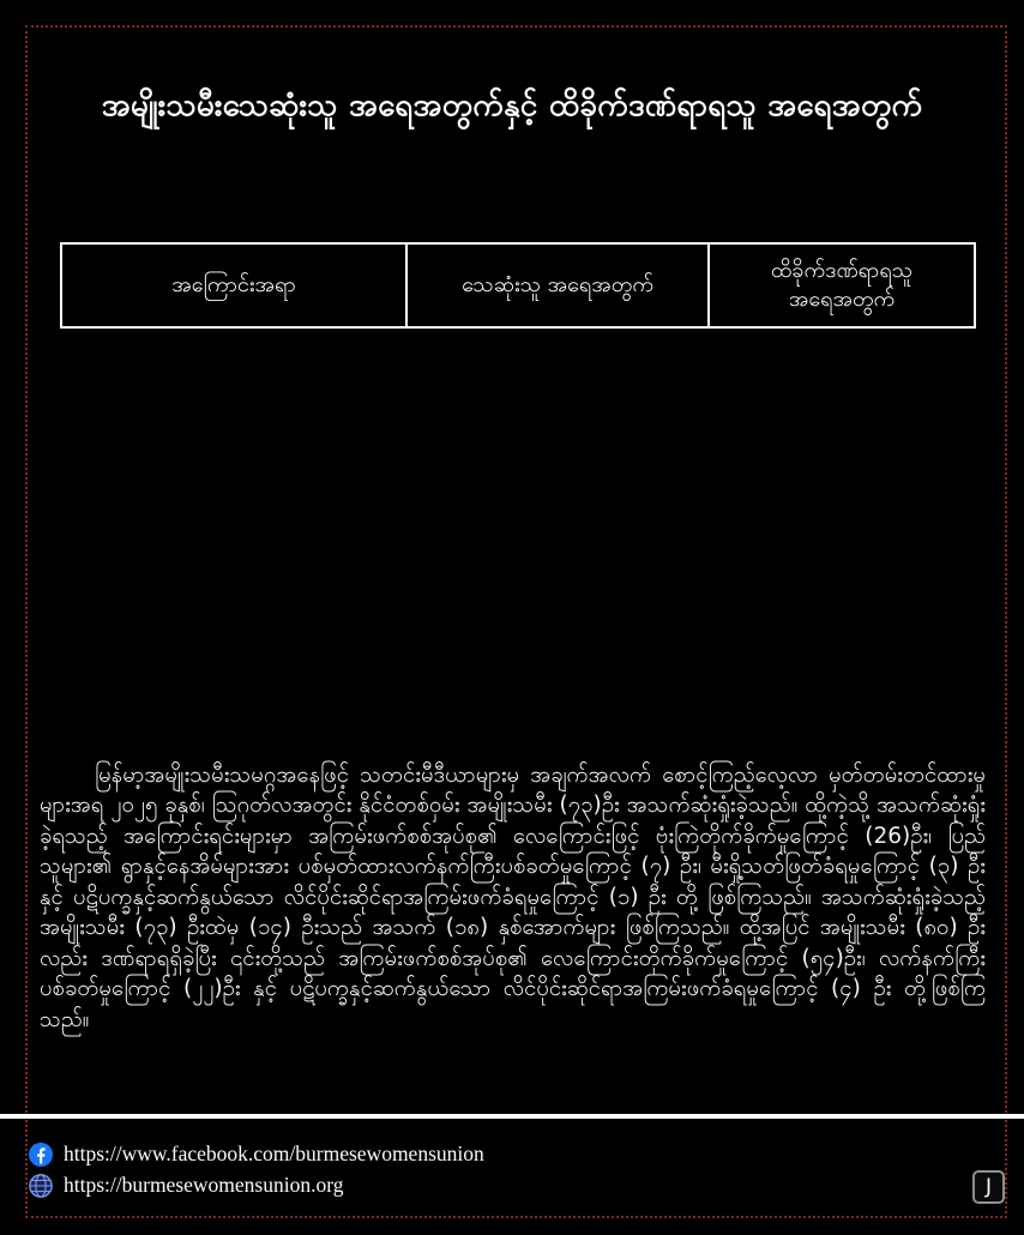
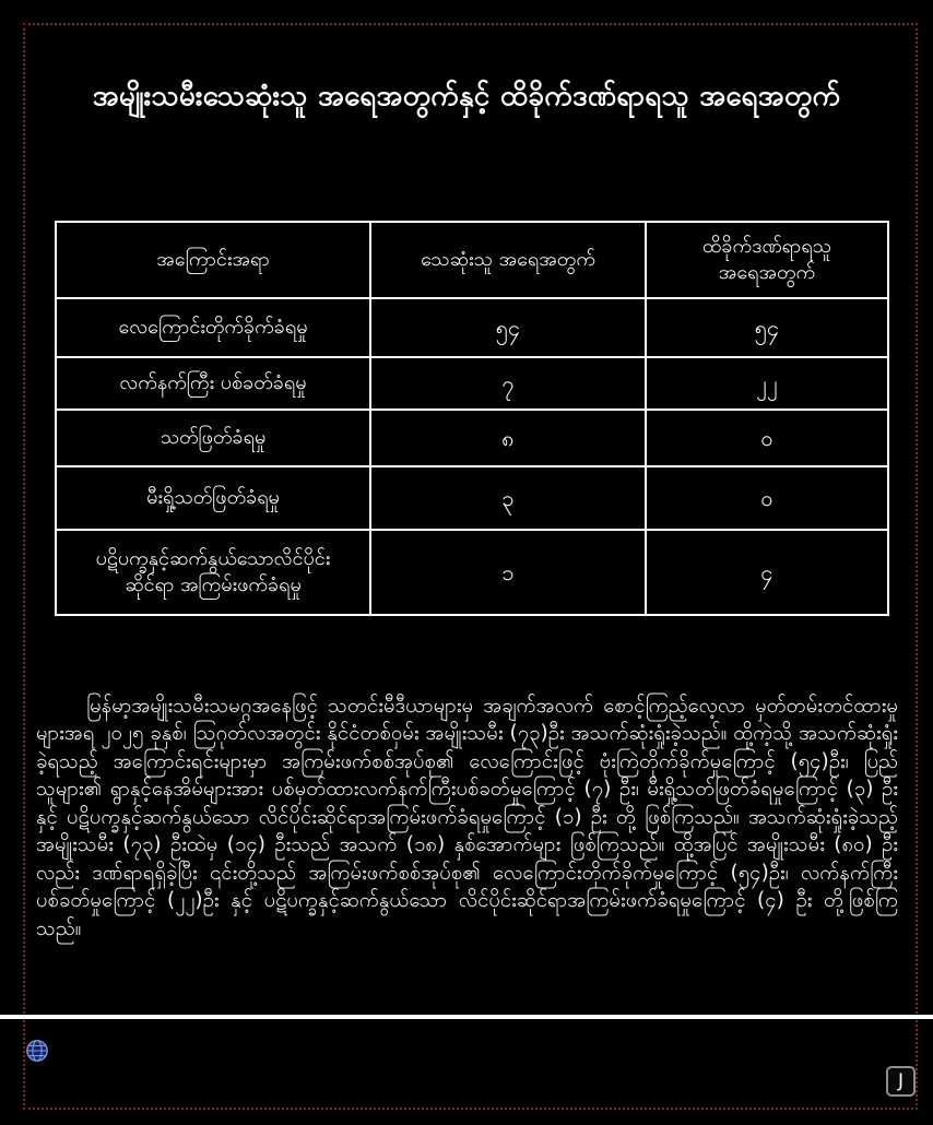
  အမျိုးသမီးသေဆုံးသူ အရေအတွက်နှင့် ထိခိုက်ဒဏ်ရာရသူ အရေအတွက်
  အကြောင်းအရာ	သေဆုံးသူ အရေအတွက်	ထိခိုက်ဒဏ်ရာရသူ အရေအတွက်
+ လေကြောင်းတိုက်ခိုက်ခံရမှု	၅၄	၅၄
+ လက်နက်ကြီး ပစ်ခတ်ခံရမှု	၇	၂၂
+ သတ်ဖြတ်ခံရမှု	၈	၀
+ မီးရှို့သတ်ဖြတ်ခံရမှု	၃	၀
+ ပဋိပက္ခနှင့်ဆက်နွယ်သောလိင်ပိုင်းဆိုင်ရာ အကြမ်းဖက်ခံရမှု	၁	၄
- မြန်မာ့အမျိုးသမီးသမဂ္ဂအနေဖြင့် သတင်းမီဒီယာများမှ အချက်အလက် စောင့်ကြည့်လေ့လာ မှတ်တမ်းတင်ထားမှုများအရ ၂၀၂၅ ခုနှစ်၊ ဩဂုတ်လအတွင်း နိုင်ငံတစ်ဝှမ်း အမျိုးသမီး (၇၃)ဦး အသက်ဆုံးရှုံးခဲ့သည်။ ထို့ကဲ့သို့ အသက်ဆုံးရှုံးခဲ့ရသည့် အကြောင်းရင်းများမှာ အကြမ်းဖက်စစ်အုပ်စု၏ လေကြောင်းဖြင့် ဗုံးကြဲတိုက်ခိုက်မှုကြောင့် (26)ဦး၊ ပြည်သူများ၏ ရွာနှင့်နေအိမ်များအား ပစ်မှတ်ထားလက်နက်ကြီးပစ်ခတ်မှုကြောင့် (၇) ဦး၊ မီးရှို့သတ်ဖြတ်ခံရမှုကြောင့် (၃) ဦးနှင့် ပဋိပက္ခနှင့်ဆက်နွယ်သော လိင်ပိုင်းဆိုင်ရာအကြမ်းဖက်ခံရမှုကြောင့် (၁) ဦး တို့ ဖြစ်ကြသည်။ အသက်ဆုံးရှုံးခဲ့သည့် အမျိုးသမီး (၇၃) ဦးထဲမှ (၁၄) ဦးသည် အသက် (၁၈) နှစ်အောက်များ ဖြစ်ကြသည်။ ထို့အပြင် အမျိုးသမီး (၈၀) ဦးလည်း ဒဏ်ရာရရှိခဲ့ပြီး ၎င်းတို့သည် အကြမ်းဖက်စစ်အုပ်စု၏ လေကြောင်းတိုက်ခိုက်မှုကြောင့် (၅၄)ဦး၊ လက်နက်ကြီးပစ်ခတ်မှုကြောင့် (၂၂)ဦး နှင့် ပဋိပက္ခနှင့်ဆက်နွယ်သော လိင်ပိုင်းဆိုင်ရာအကြမ်းဖက်ခံရမှုကြောင့် (၄) ဦး တို့ဖြစ်ကြသည်။
+ မြန်မာ့အမျိုးသမီးသမဂ္ဂအနေဖြင့် သတင်းမီဒီယာများမှ အချက်အလက် စောင့်ကြည့်လေ့လာ မှတ်တမ်းတင်ထားမှုများအရ ၂၀၂၅ ခုနှစ်၊ ဩဂုတ်လအတွင်း နိုင်ငံတစ်ဝှမ်း အမျိုးသမီး (၇၃)ဦး အသက်ဆုံးရှုံးခဲ့သည်။ ထို့ကဲ့သို့ အသက်ဆုံးရှုံးခဲ့ရသည့် အကြောင်းရင်းများမှာ အကြမ်းဖက်စစ်အုပ်စု၏ လေကြောင်းဖြင့် ဗုံးကြဲတိုက်ခိုက်မှုကြောင့် (၅၄)ဦး၊ ပြည်သူများ၏ ရွာနှင့်နေအိမ်များအား ပစ်မှတ်ထားလက်နက်ကြီးပစ်ခတ်မှုကြောင့် (၇) ဦး၊ မီးရှို့သတ်ဖြတ်ခံရမှုကြောင့် (၃) ဦးနှင့် ပဋိပက္ခနှင့်ဆက်နွယ်သော လိင်ပိုင်းဆိုင်ရာအကြမ်းဖက်ခံရမှုကြောင့် (၁) ဦး တို့ ဖြစ်ကြသည်။ အသက်ဆုံးရှုံးခဲ့သည့် အမျိုးသမီး (၇၃) ဦးထဲမှ (၁၄) ဦးသည် အသက် (၁၈) နှစ်အောက်များ ဖြစ်ကြသည်။ ထို့အပြင် အမျိုးသမီး (၈၀) ဦးလည်း ဒဏ်ရာရရှိခဲ့ပြီး ၎င်းတို့သည် အကြမ်းဖက်စစ်အုပ်စု၏ လေကြောင်းတိုက်ခိုက်မှုကြောင့် (၅၄)ဦး၊ လက်နက်ကြီးပစ်ခတ်မှုကြောင့် (၂၂)ဦး နှင့် ပဋိပက္ခနှင့်ဆက်နွယ်သော လိင်ပိုင်းဆိုင်ရာအကြမ်းဖက်ခံရမှုကြောင့် (၄) ဦး တို့ဖြစ်ကြသည်။
- https://www.facebook.com/burmesewomensunion
- https://burmesewomensunion.org
  J
